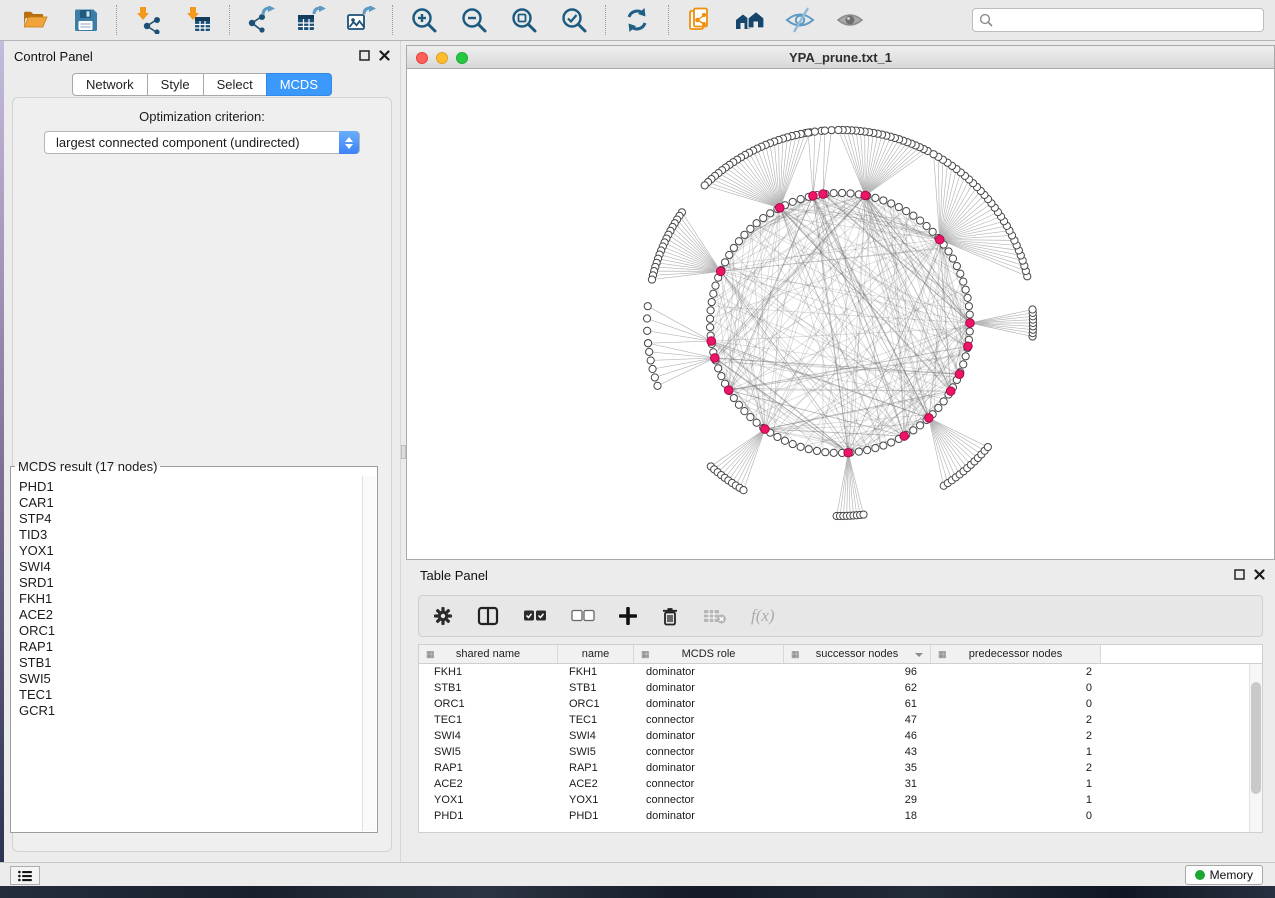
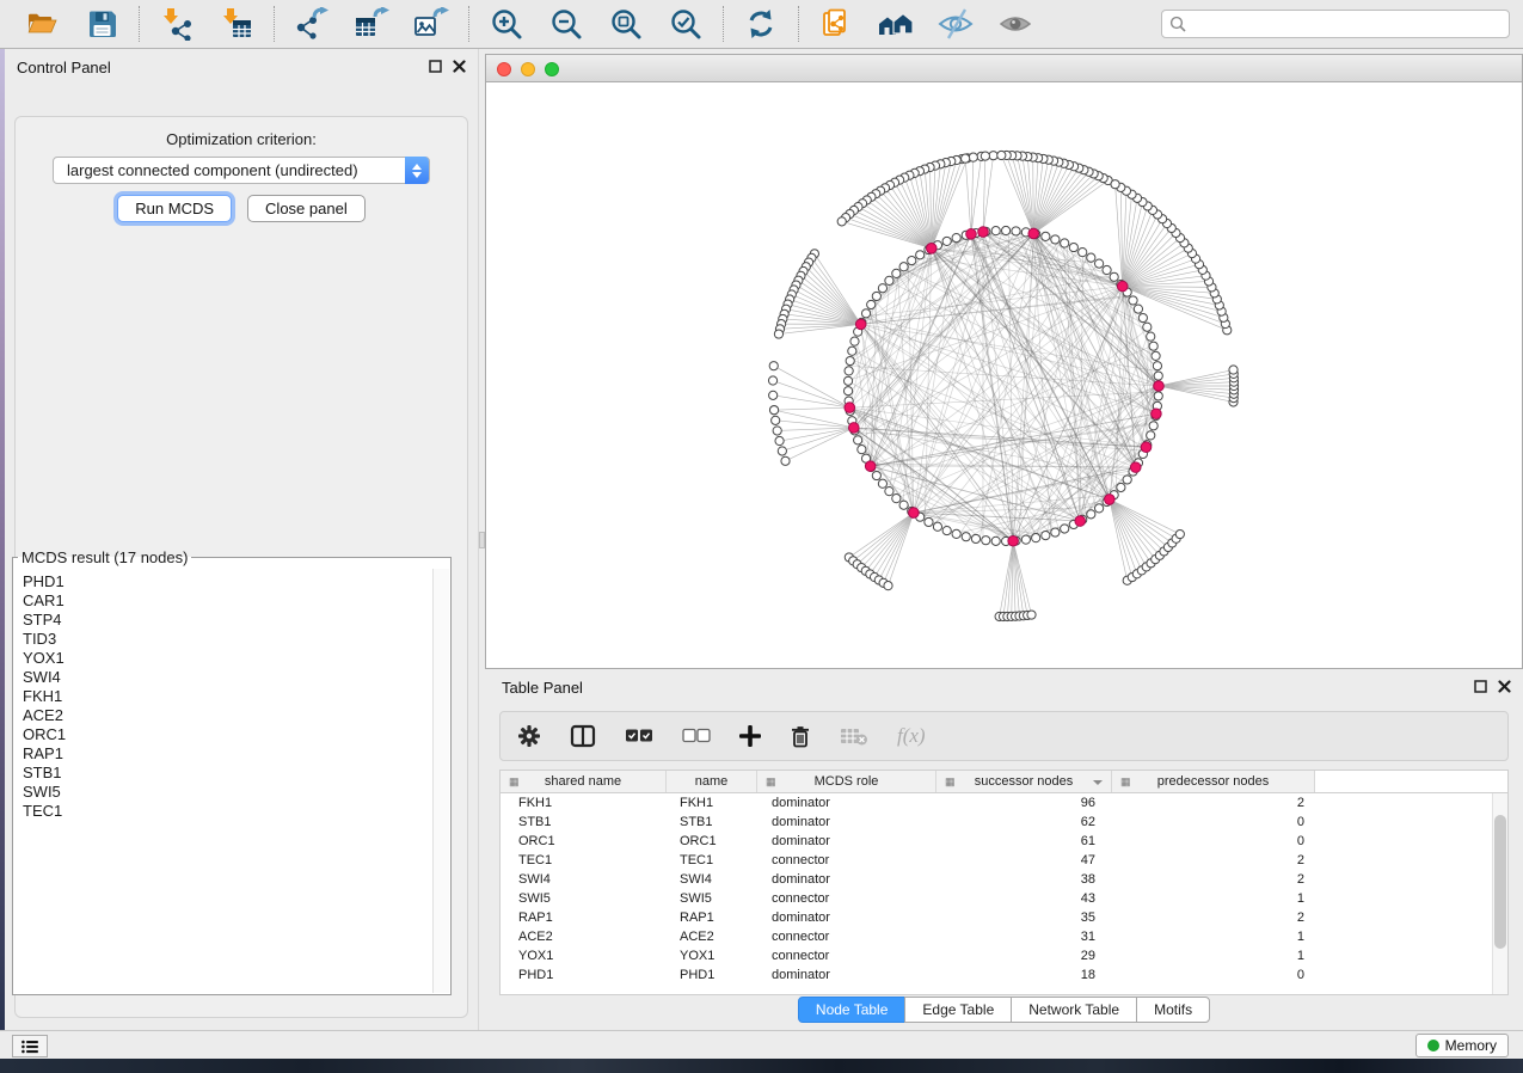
  Control Panel
- Network
- Style
- Select
- MCDS
  Optimization criterion:
  largest connected component (undirected)
+ Run MCDS
+ Close panel
  MCDS result (17 nodes)
  PHD1
  CAR1
  STP4
  TID3
  YOX1
  SWI4
- SRD1
  FKH1
  ACE2
  ORC1
  RAP1
  STB1
  SWI5
  TEC1
- GCR1
- YPA_prune.txt_1
  Table Panel
  f(x)
  ▦
  shared name
  name
  ▦
  MCDS role
  ▦
  successor nodes
  ▦
  predecessor nodes
  FKH1
  FKH1
  dominator
  96
  2
  STB1
  STB1
  dominator
  62
  0
  ORC1
  ORC1
  dominator
  61
  0
  TEC1
  TEC1
  connector
  47
  2
  SWI4
  SWI4
  dominator
- 46
+ 38
  2
  SWI5
  SWI5
  connector
  43
  1
  RAP1
  RAP1
  dominator
  35
  2
  ACE2
  ACE2
  connector
  31
  1
  YOX1
  YOX1
  connector
  29
  1
  PHD1
  PHD1
  dominator
  18
  0
+ Node Table
+ Edge Table
+ Network Table
+ Motifs
  Memory
